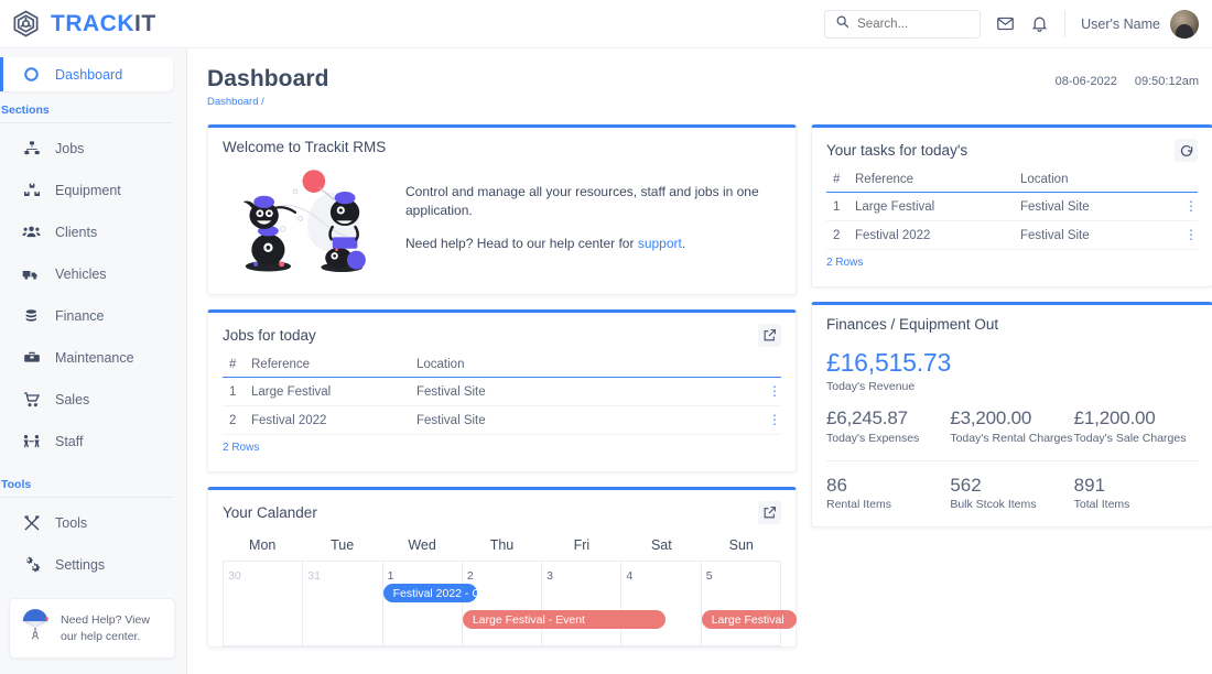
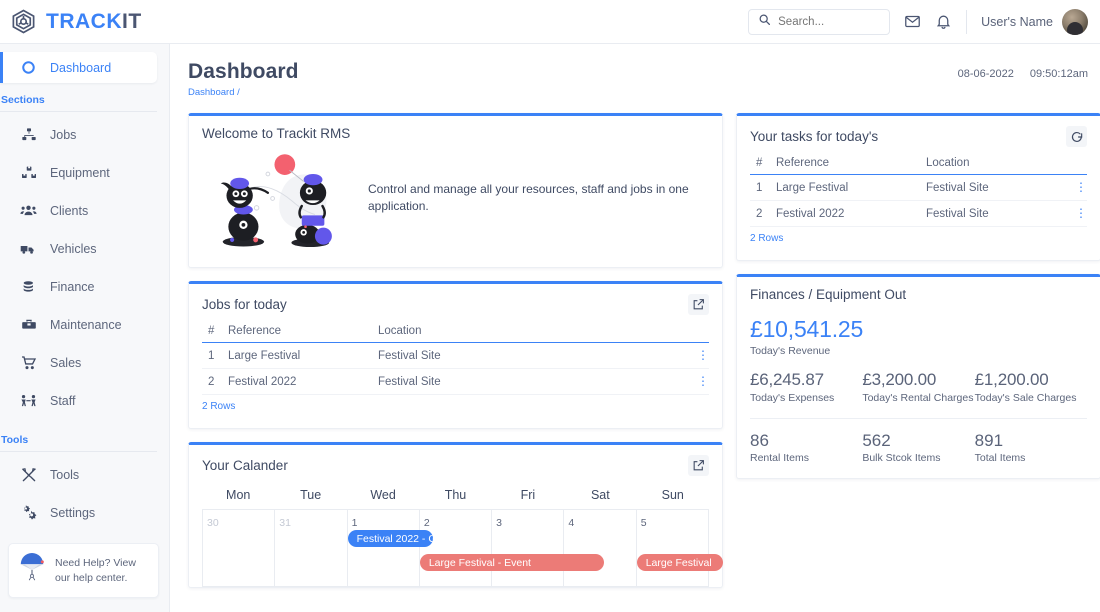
  TRACKIT
  Search...
  User's Name
  Dashboard
  Sections
  Jobs
  Equipment
  Clients
  Vehicles
  Finance
  Maintenance
  Sales
  Staff
  Tools
  Tools
  Settings
  Need Help? View our help center.
  Dashboard
  Dashboard /
  08-06-2022
  09:50:12am
  Welcome to Trackit RMS
  Control and manage all your resources, staff and jobs in one application.
- Need help? Head to our help center for support.
  Jobs for today
  #	Reference	Location
  1	Large Festival	Festival Site	⋮
  2	Festival 2022	Festival Site	⋮
  2 Rows
  Your Calander
  Mon
  Tue
  Wed
  Thu
  Fri
  Sat
  Sun
  30
  31
  1
  2
  3
  4
  5
  Festival 2022 - G
  Large Festival - Event
  Large Festival
  Your tasks for today's
  #	Reference	Location
  1	Large Festival	Festival Site	⋮
  2	Festival 2022	Festival Site	⋮
  2 Rows
  Finances / Equipment Out
- £16,515.73
+ £10,541.25
  Today's Revenue
  £6,245.87
  Today's Expenses
  £3,200.00
  Today's Rental Charges
  £1,200.00
  Today's Sale Charges
  86
  Rental Items
  562
  Bulk Stcok Items
  891
  Total Items
